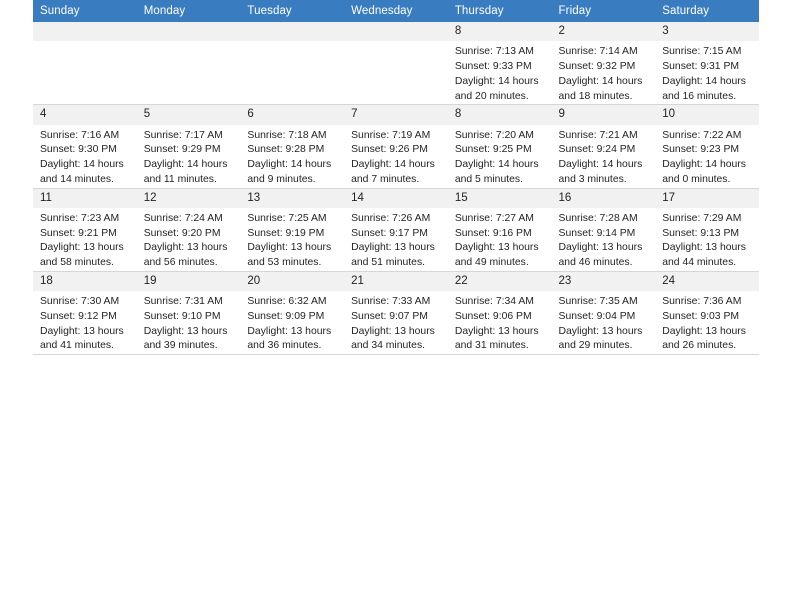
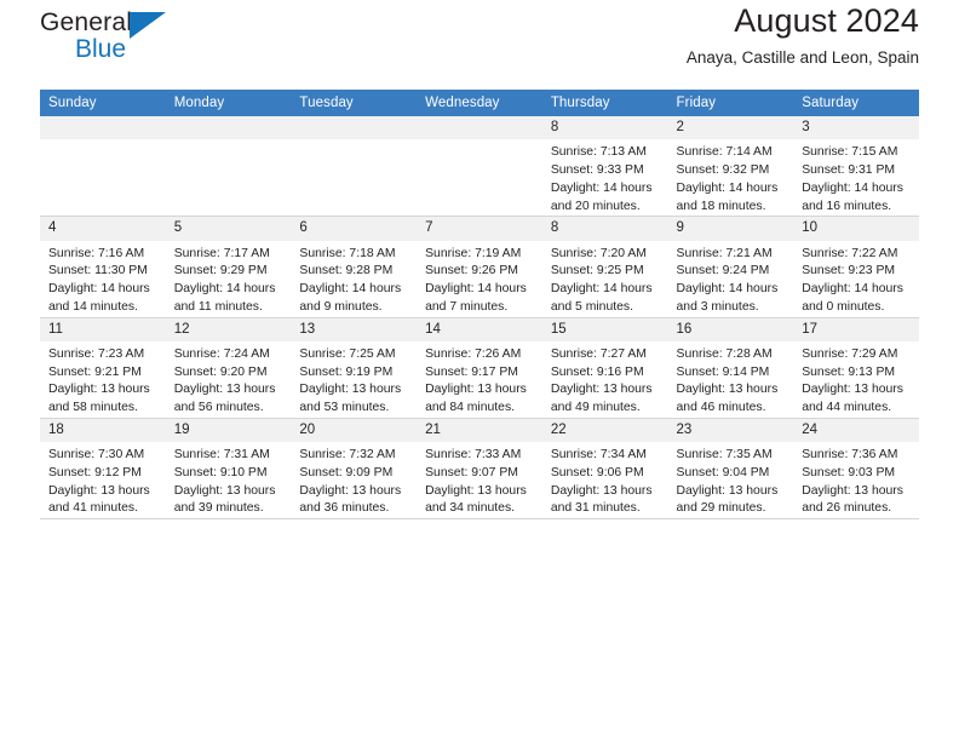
+ General
+ Blue
+ August 2024
+ Anaya, Castille and Leon, Spain
  Sunday	Monday	Tuesday	Wednesday	Thursday	Friday	Saturday
  				8Sunrise: 7:13 AMSunset: 9:33 PMDaylight: 14 hours and 20 minutes.	2Sunrise: 7:14 AMSunset: 9:32 PMDaylight: 14 hours and 18 minutes.	3Sunrise: 7:15 AMSunset: 9:31 PMDaylight: 14 hours and 16 minutes.
- 4Sunrise: 7:16 AMSunset: 9:30 PMDaylight: 14 hours and 14 minutes.	5Sunrise: 7:17 AMSunset: 9:29 PMDaylight: 14 hours and 11 minutes.	6Sunrise: 7:18 AMSunset: 9:28 PMDaylight: 14 hours and 9 minutes.	7Sunrise: 7:19 AMSunset: 9:26 PMDaylight: 14 hours and 7 minutes.	8Sunrise: 7:20 AMSunset: 9:25 PMDaylight: 14 hours and 5 minutes.	9Sunrise: 7:21 AMSunset: 9:24 PMDaylight: 14 hours and 3 minutes.	10Sunrise: 7:22 AMSunset: 9:23 PMDaylight: 14 hours and 0 minutes.
+ 4Sunrise: 7:16 AMSunset: 11:30 PMDaylight: 14 hours and 14 minutes.	5Sunrise: 7:17 AMSunset: 9:29 PMDaylight: 14 hours and 11 minutes.	6Sunrise: 7:18 AMSunset: 9:28 PMDaylight: 14 hours and 9 minutes.	7Sunrise: 7:19 AMSunset: 9:26 PMDaylight: 14 hours and 7 minutes.	8Sunrise: 7:20 AMSunset: 9:25 PMDaylight: 14 hours and 5 minutes.	9Sunrise: 7:21 AMSunset: 9:24 PMDaylight: 14 hours and 3 minutes.	10Sunrise: 7:22 AMSunset: 9:23 PMDaylight: 14 hours and 0 minutes.
- 11Sunrise: 7:23 AMSunset: 9:21 PMDaylight: 13 hours and 58 minutes.	12Sunrise: 7:24 AMSunset: 9:20 PMDaylight: 13 hours and 56 minutes.	13Sunrise: 7:25 AMSunset: 9:19 PMDaylight: 13 hours and 53 minutes.	14Sunrise: 7:26 AMSunset: 9:17 PMDaylight: 13 hours and 51 minutes.	15Sunrise: 7:27 AMSunset: 9:16 PMDaylight: 13 hours and 49 minutes.	16Sunrise: 7:28 AMSunset: 9:14 PMDaylight: 13 hours and 46 minutes.	17Sunrise: 7:29 AMSunset: 9:13 PMDaylight: 13 hours and 44 minutes.
+ 11Sunrise: 7:23 AMSunset: 9:21 PMDaylight: 13 hours and 58 minutes.	12Sunrise: 7:24 AMSunset: 9:20 PMDaylight: 13 hours and 56 minutes.	13Sunrise: 7:25 AMSunset: 9:19 PMDaylight: 13 hours and 53 minutes.	14Sunrise: 7:26 AMSunset: 9:17 PMDaylight: 13 hours and 84 minutes.	15Sunrise: 7:27 AMSunset: 9:16 PMDaylight: 13 hours and 49 minutes.	16Sunrise: 7:28 AMSunset: 9:14 PMDaylight: 13 hours and 46 minutes.	17Sunrise: 7:29 AMSunset: 9:13 PMDaylight: 13 hours and 44 minutes.
- 18Sunrise: 7:30 AMSunset: 9:12 PMDaylight: 13 hours and 41 minutes.	19Sunrise: 7:31 AMSunset: 9:10 PMDaylight: 13 hours and 39 minutes.	20Sunrise: 6:32 AMSunset: 9:09 PMDaylight: 13 hours and 36 minutes.	21Sunrise: 7:33 AMSunset: 9:07 PMDaylight: 13 hours and 34 minutes.	22Sunrise: 7:34 AMSunset: 9:06 PMDaylight: 13 hours and 31 minutes.	23Sunrise: 7:35 AMSunset: 9:04 PMDaylight: 13 hours and 29 minutes.	24Sunrise: 7:36 AMSunset: 9:03 PMDaylight: 13 hours and 26 minutes.
+ 18Sunrise: 7:30 AMSunset: 9:12 PMDaylight: 13 hours and 41 minutes.	19Sunrise: 7:31 AMSunset: 9:10 PMDaylight: 13 hours and 39 minutes.	20Sunrise: 7:32 AMSunset: 9:09 PMDaylight: 13 hours and 36 minutes.	21Sunrise: 7:33 AMSunset: 9:07 PMDaylight: 13 hours and 34 minutes.	22Sunrise: 7:34 AMSunset: 9:06 PMDaylight: 13 hours and 31 minutes.	23Sunrise: 7:35 AMSunset: 9:04 PMDaylight: 13 hours and 29 minutes.	24Sunrise: 7:36 AMSunset: 9:03 PMDaylight: 13 hours and 26 minutes.
